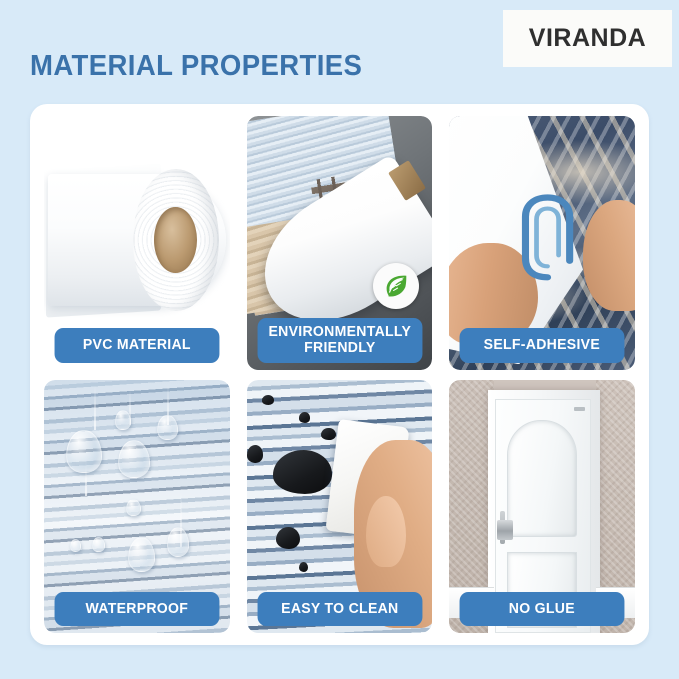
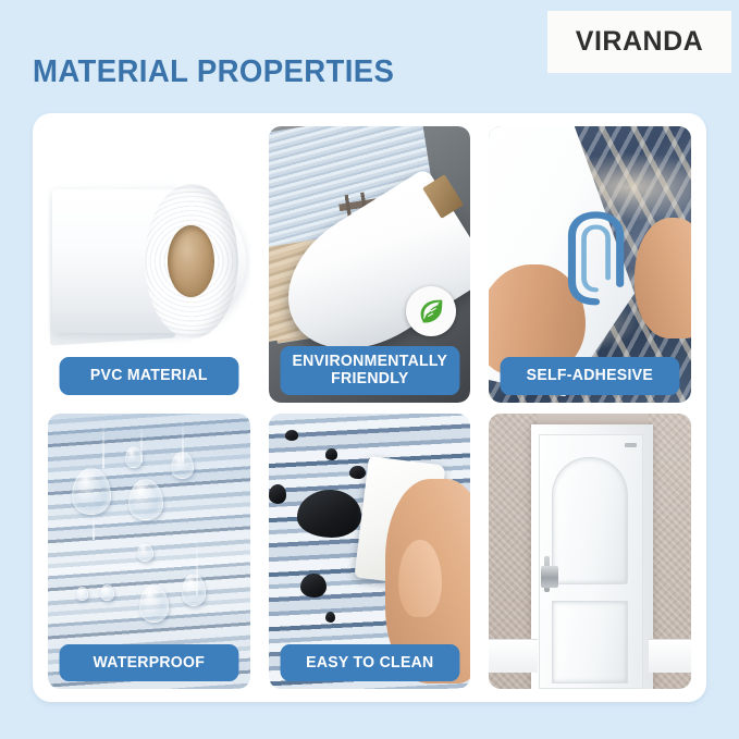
  VIRANDA
  MATERIAL PROPERTIES
  PVC MATERIAL
  ENVIRONMENTALLY FRIENDLY
  SELF-ADHESIVE
  WATERPROOF
  EASY TO CLEAN
- NO GLUE
